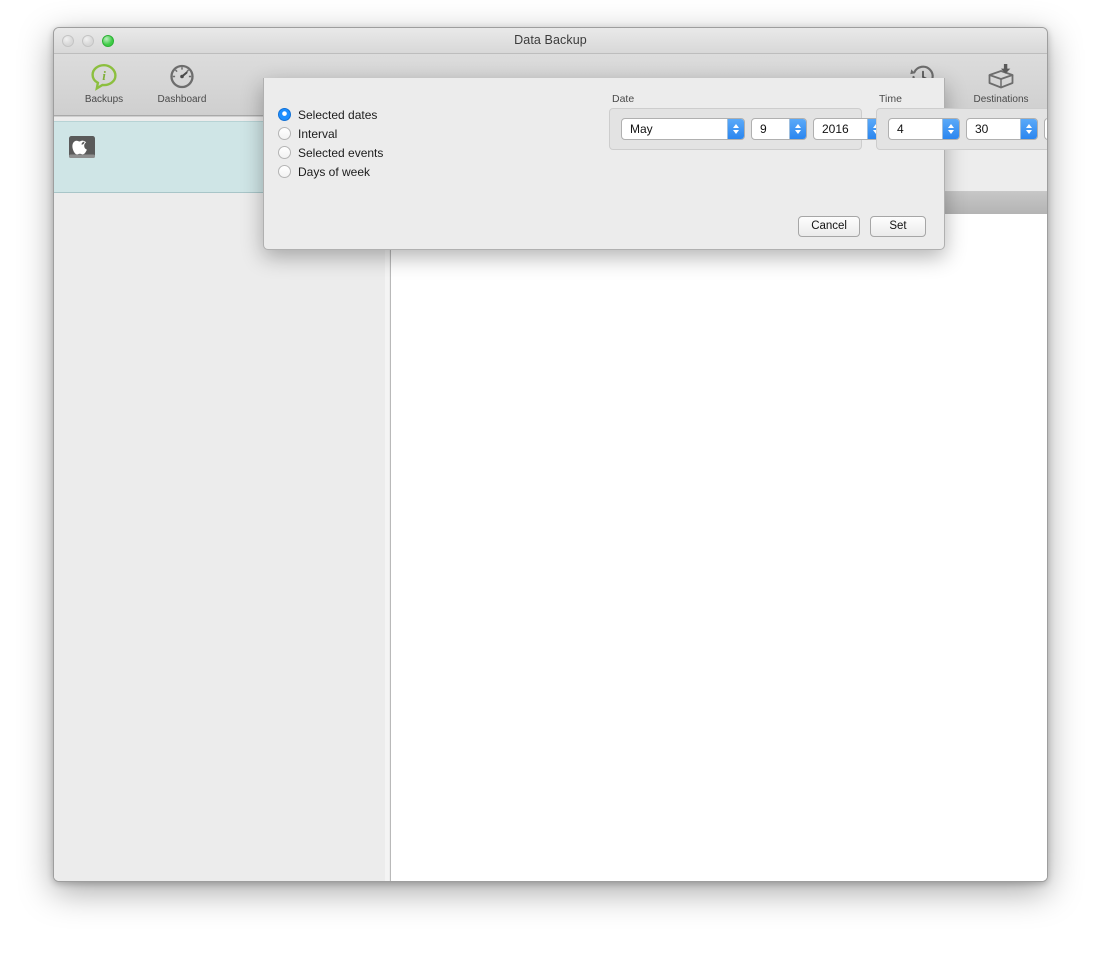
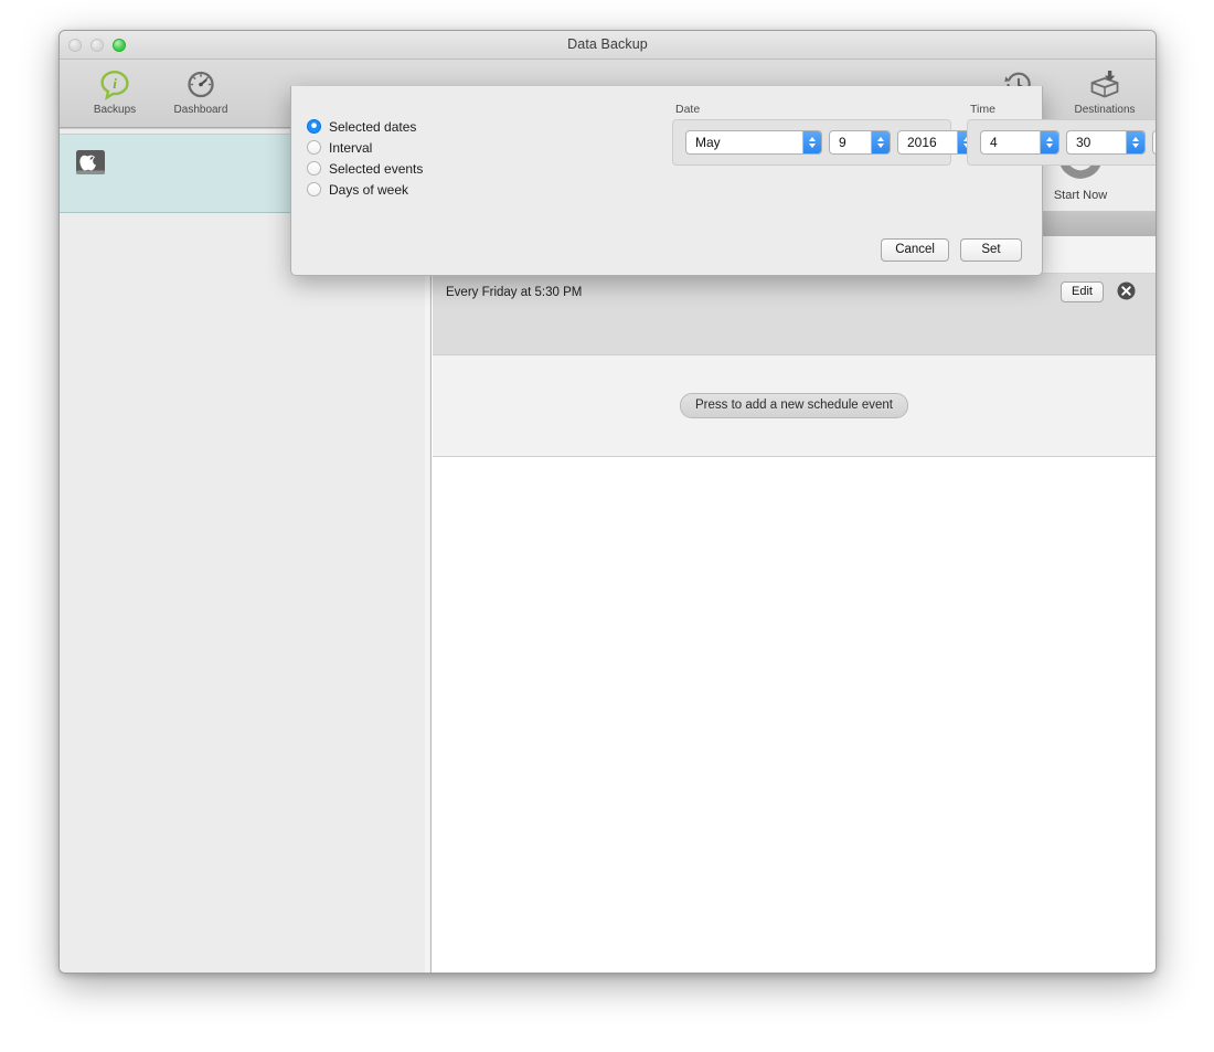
  Data Backup
  i
  Backups
  Dashboard
  Destinations
+ Start Now
+ Every Friday at 5:30 PM
+ Edit
+ Press to add a new schedule event
  Selected dates
  Interval
  Selected events
  Days of week
  Date
  May
  9
  2016
  Time
  4
  30
  Cancel
  Set
